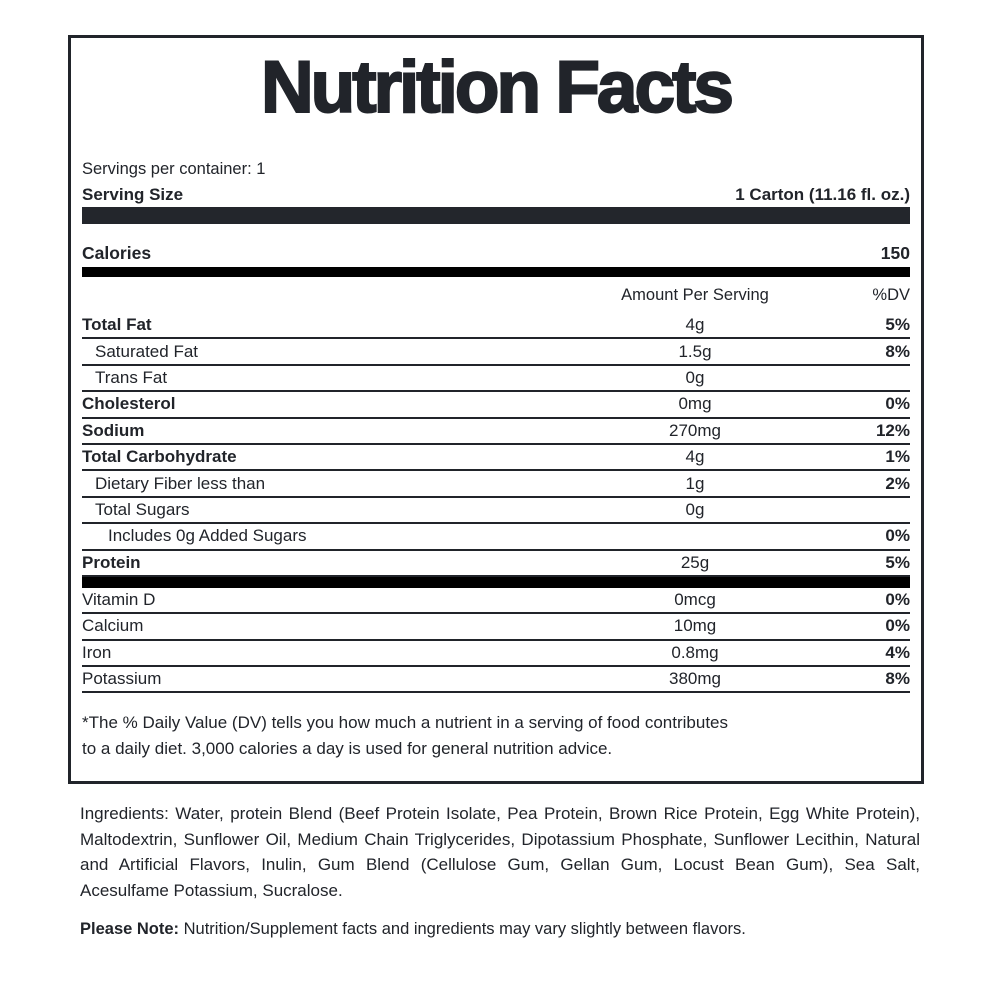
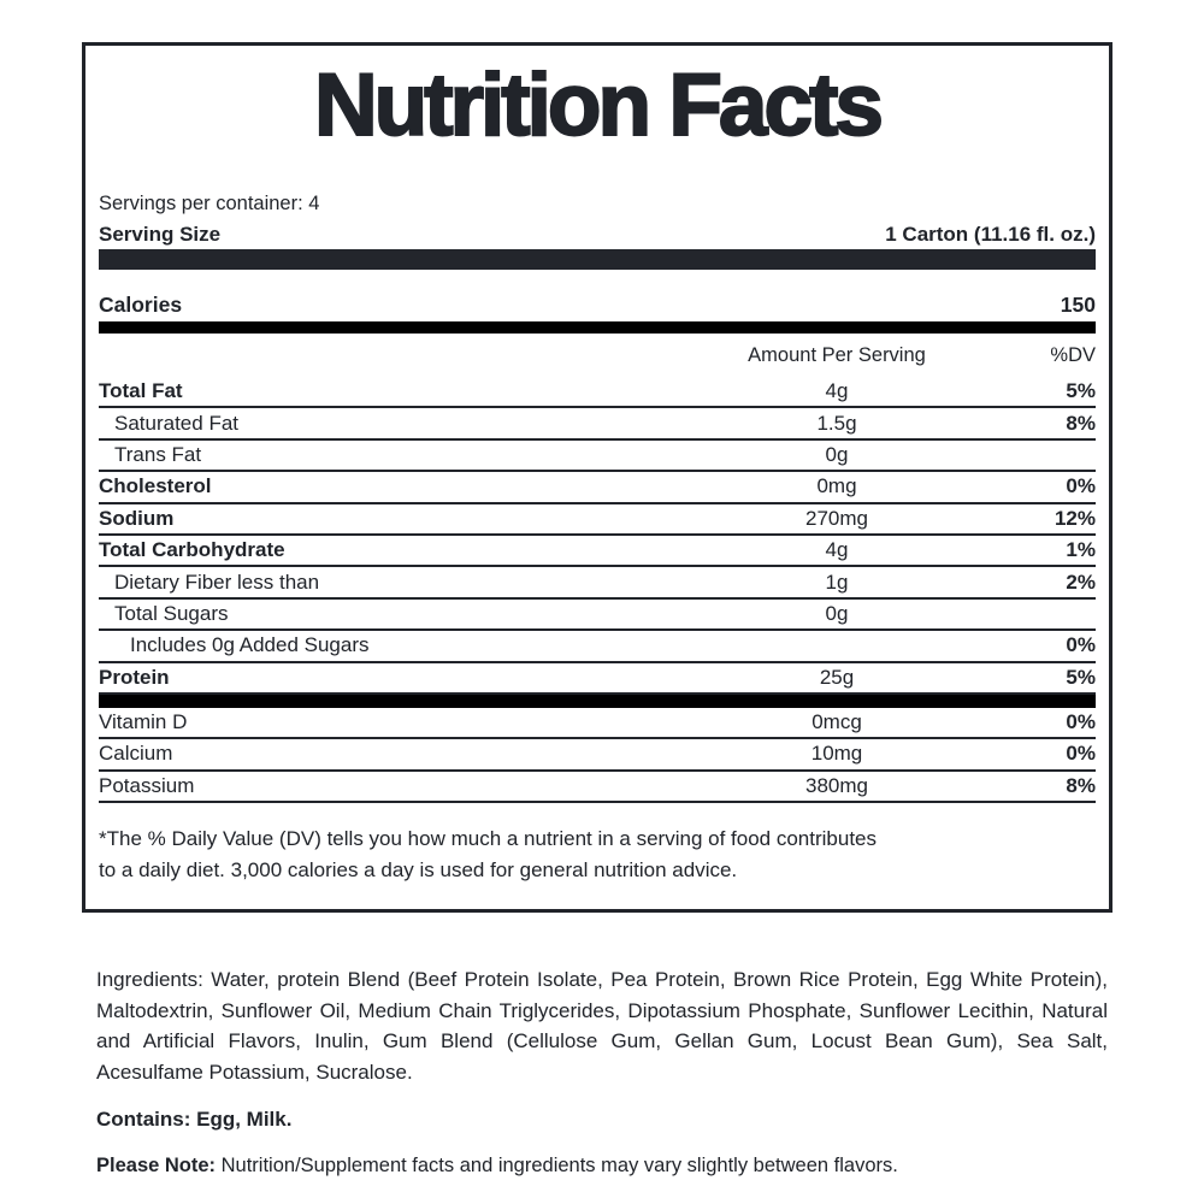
  Nutrition Facts
- Servings per container: 1
+ Servings per container: 4
  Serving Size
  1 Carton (11.16 fl. oz.)
  Calories
  150
  Amount Per Serving
  %DV
  Total Fat
  4g
  5%
  Saturated Fat
  1.5g
  8%
  Trans Fat
  0g
  Cholesterol
  0mg
  0%
  Sodium
  270mg
  12%
  Total Carbohydrate
  4g
  1%
  Dietary Fiber less than
  1g
  2%
  Total Sugars
  0g
  Includes 0g Added Sugars
  0%
  Protein
  25g
  5%
  Vitamin D
  0mcg
  0%
  Calcium
  10mg
  0%
- Iron
- 0.8mg
- 4%
  Potassium
  380mg
  8%
  *The % Daily Value (DV) tells you how much a nutrient in a serving of food contributes to a daily diet. 3,000 calories a day is used for general nutrition advice.
  Ingredients: Water, protein Blend (Beef Protein Isolate, Pea Protein, Brown Rice Protein, Egg White Protein), Maltodextrin, Sunflower Oil, Medium Chain Triglycerides, Dipotassium Phosphate, Sunflower Lecithin, Natural and Artificial Flavors, Inulin, Gum Blend (Cellulose Gum, Gellan Gum, Locust Bean Gum), Sea Salt, Acesulfame Potassium, Sucralose.
+ Contains: Egg, Milk.
  Please Note: Nutrition/Supplement facts and ingredients may vary slightly between flavors.
